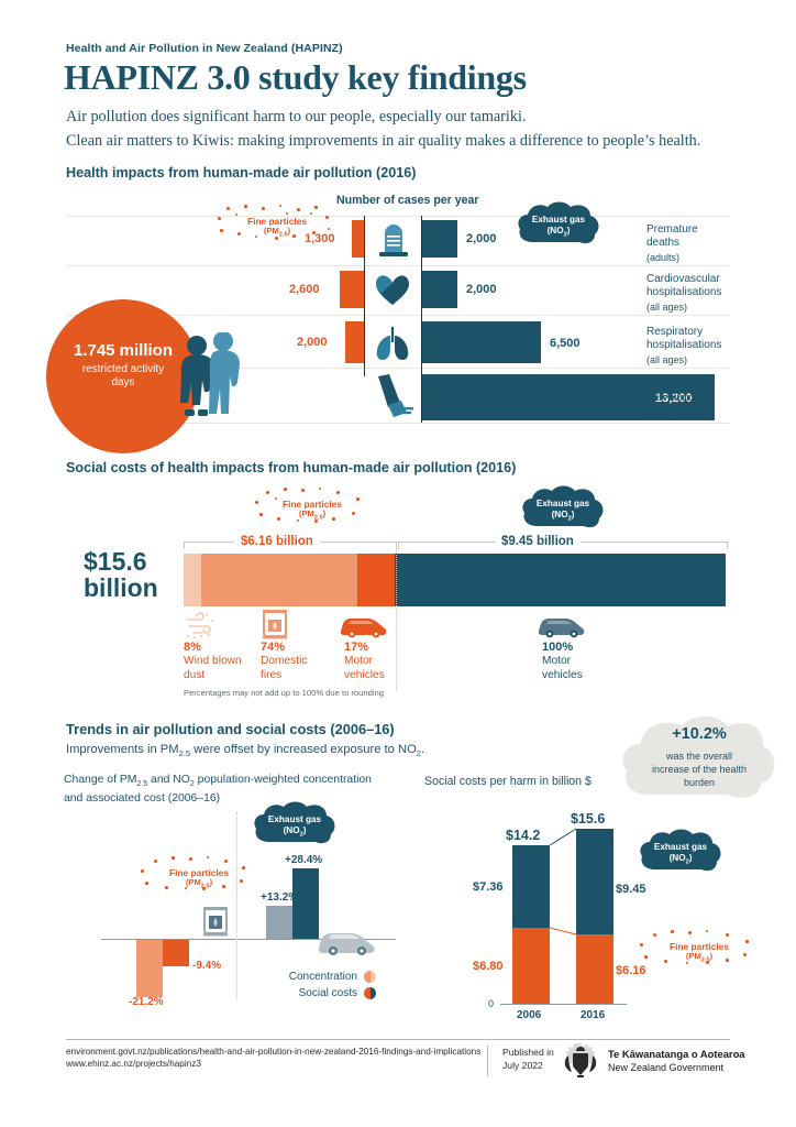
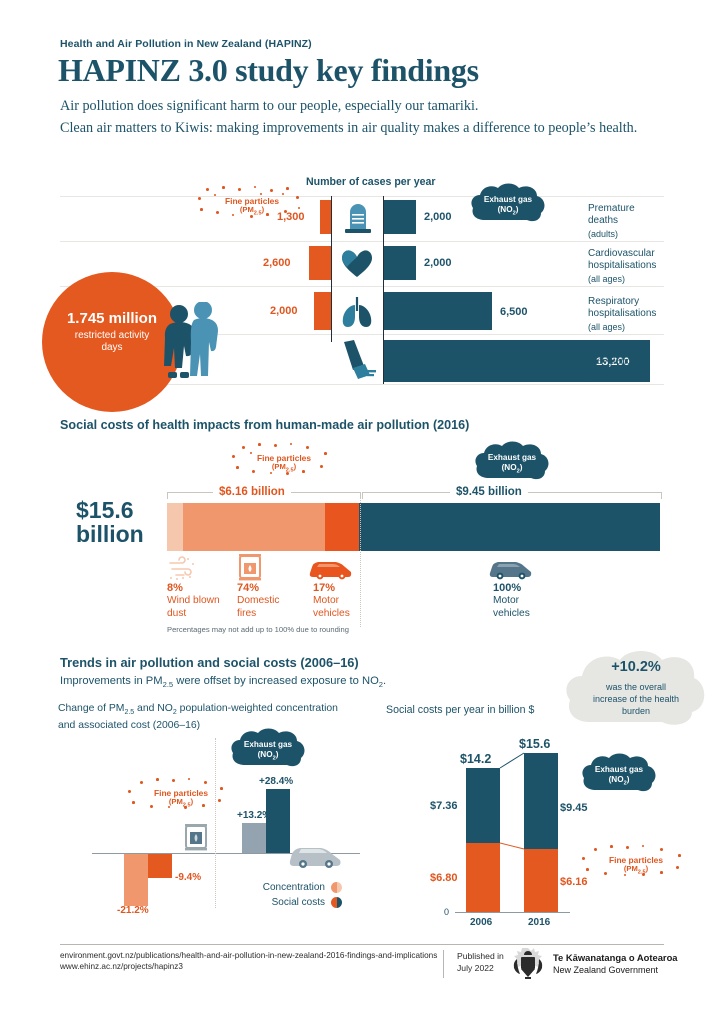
  Health and Air Pollution in New Zealand (HAPINZ)
  HAPINZ 3.0 study key findings
  Air pollution does significant harm to our people, especially our tamariki.
  Clean air matters to Kiwis: making improvements in air quality makes a difference to people’s health.
- Health impacts from human-made air pollution (2016)
  Number of cases per year
  Fine particles
  Exhaust gas
  (NO )
  1.745 million
  restricted activity
  days
  1,300
  2,000
  Premature
  deaths
  (adults)
  2,600
  2,000
  Cardiovascular
  hospitalisations
  (all ages)
  2,000
  6,500
  Respiratory
  hospitalisations
  (all ages)
  13,200
  prevalence
  Social costs of health impacts from human-made air pollution (2016)
  Fine particles
  Exhaust gas
  (NO )
  $15.6
  billion
  $6.16 billion
  $9.45 billion
  8%
  Wind blown
  dust
  74%
  Domestic
  fires
  17%
  Motor
  vehicles
  100%
  Motor
  vehicles
  Percentages may not add up to 100% due to rounding
  Trends in air pollution and social costs (2006–16)
  Improvements in PM2.5 were offset by increased exposure to NO2.
  +10.2%
  was the overall
  increase of the health
  burden
  Change of PM and NO population-weighted concentration
  and associated cost (2006–16)
  Fine particles
  Exhaust gas
  (NO )
  -9.4%
  -21.2%
  +13.2%
  +28.4%
  Concentration
  Social costs
- Social costs per harm in billion $
+ Social costs per year in billion $
  0
  $7.36
  $6.80
  $14.2
  2006
  $9.45
  $6.16
  $15.6
  2016
  Exhaust gas
  (NO )
  Fine particles
  environment.govt.nz/publications/health-and-air-pollution-in-new-zealand-2016-findings-and-implications
  www.ehinz.ac.nz/projects/hapinz3
  Published in
  July 2022
  Te Kāwanatanga o Aotearoa
  New Zealand Government
